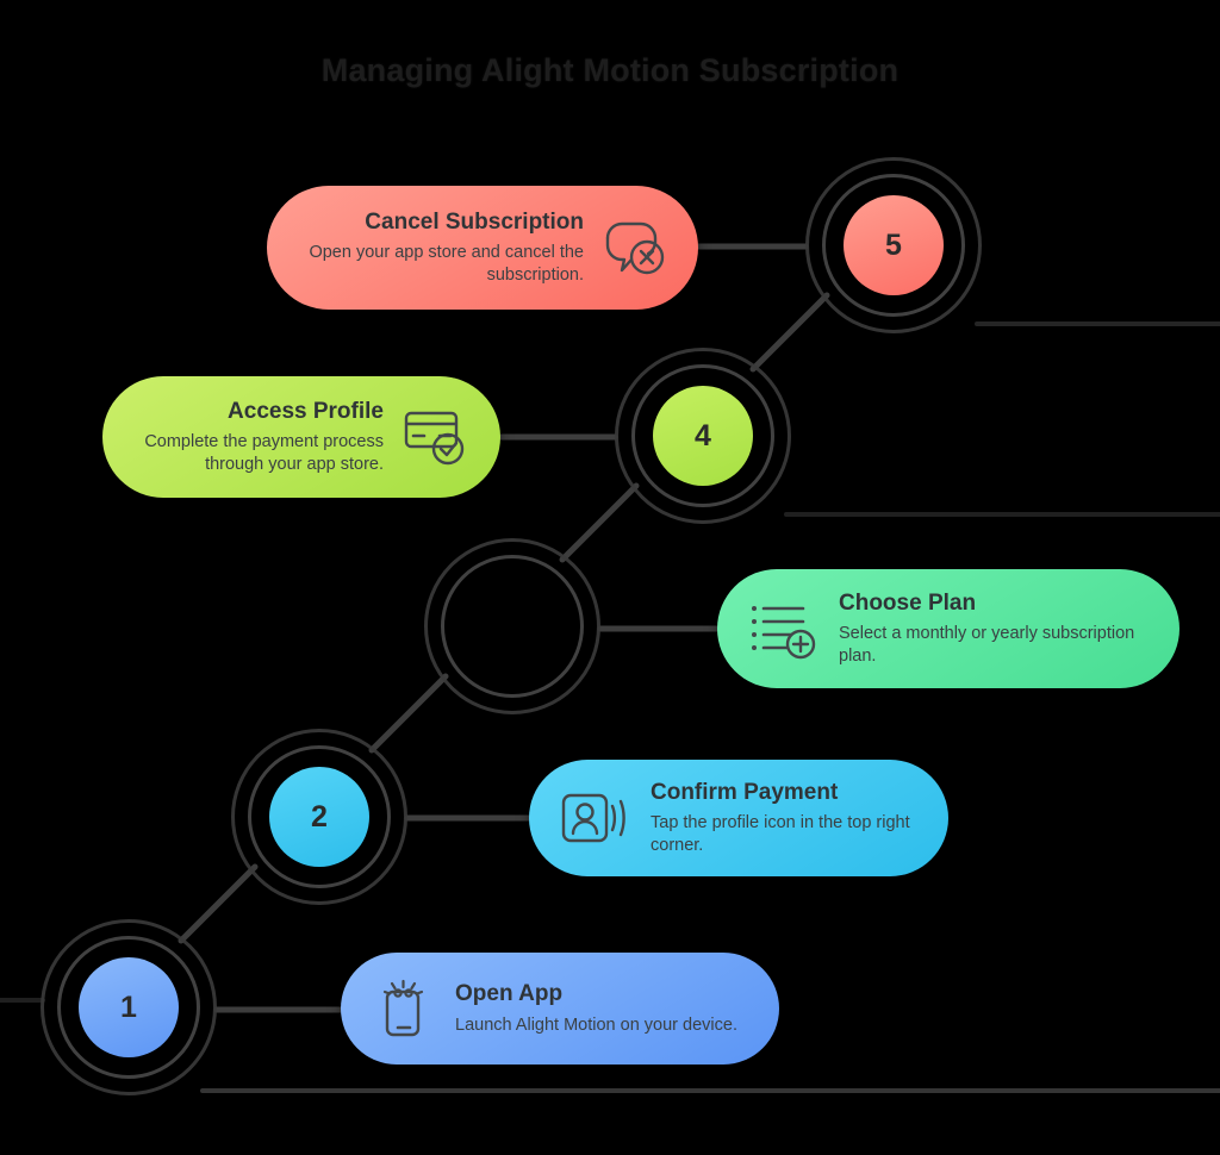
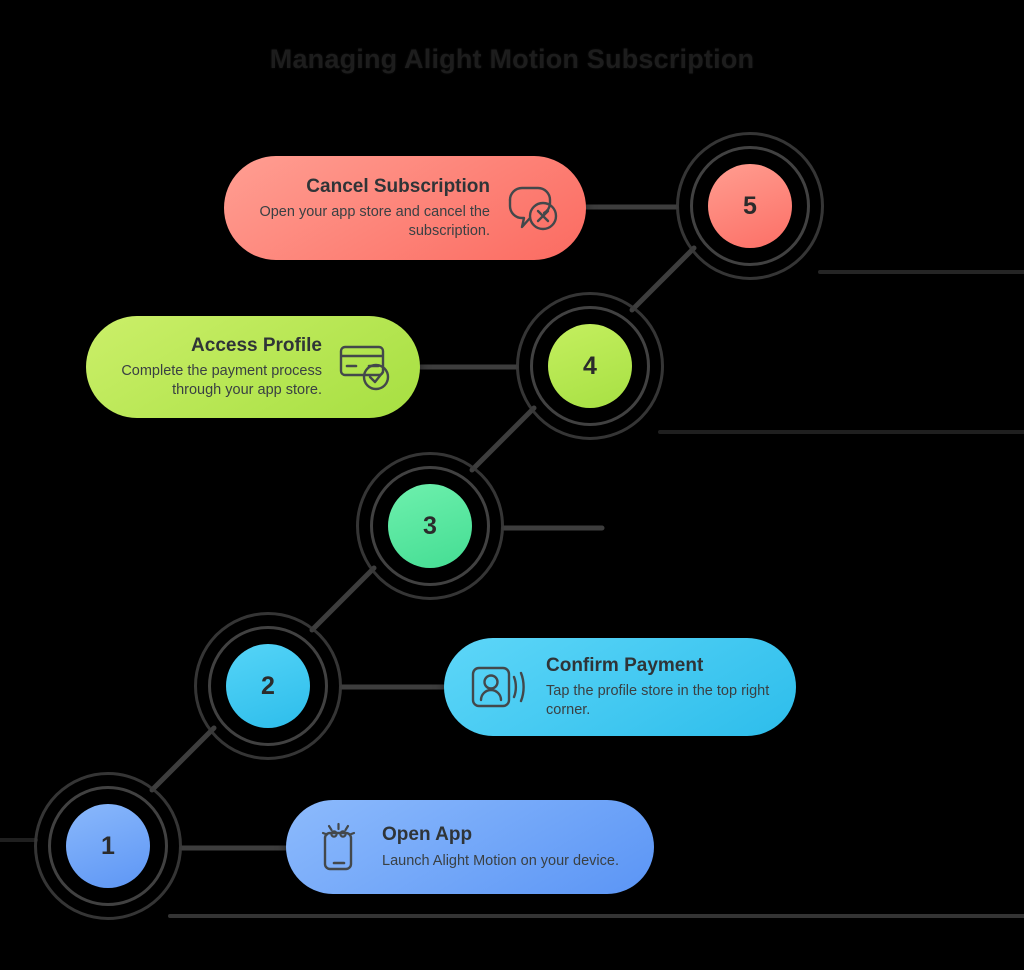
  Managing Alight Motion Subscription
  Cancel Subscription
  Open your app store and cancel the subscription.
  Access Profile
  Complete the payment process through your app store.
- Choose Plan
- Select a monthly or yearly subscription plan.
  Confirm Payment
- Tap the profile icon in the top right corner.
+ Tap the profile store in the top right corner.
  Open App
  Launch Alight Motion on your device.
  5
  4
+ 3
  2
  1
